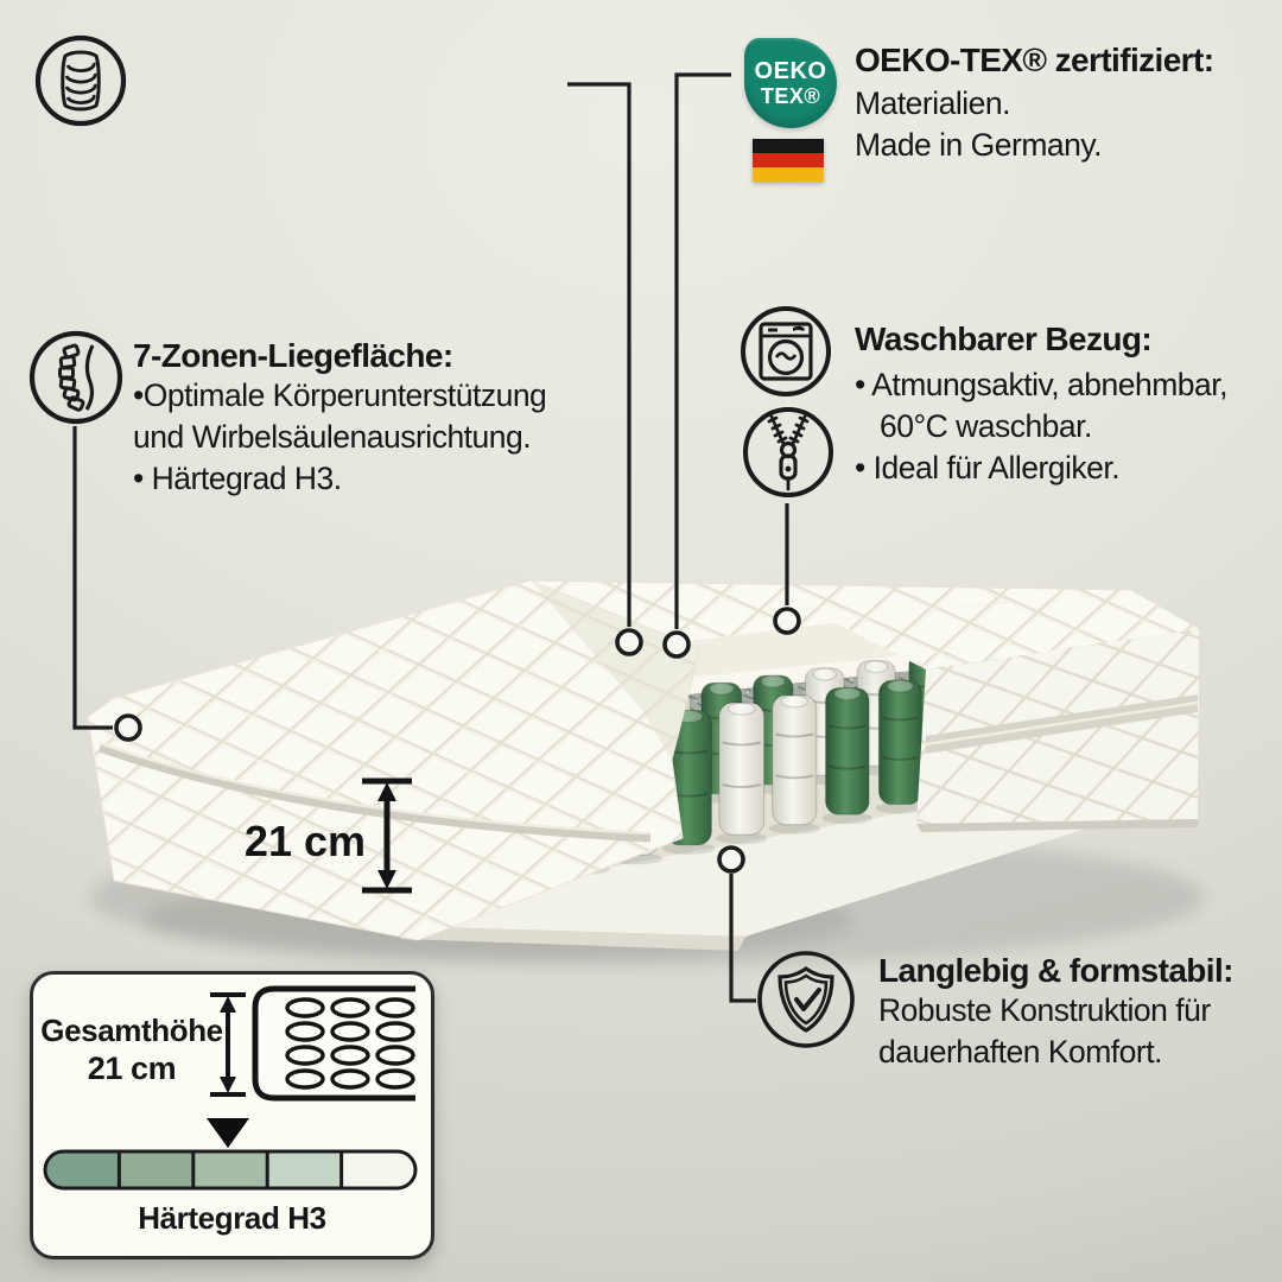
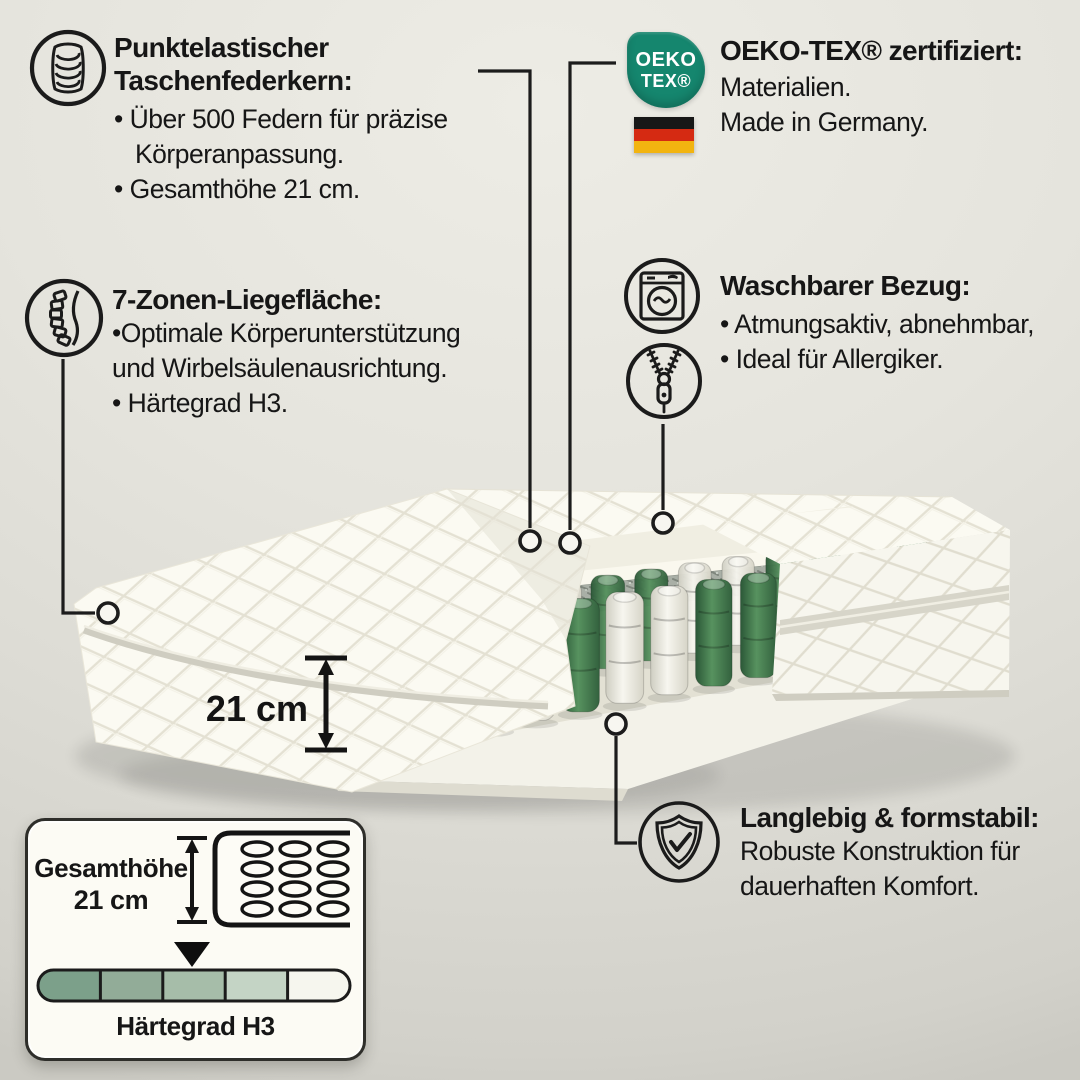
  21 cm
+ Punktelastischer
+ Taschenfederkern:
+ • Über 500 Federn für präzise
+ Körperanpassung.
+ • Gesamthöhe 21 cm.
  7-Zonen-Liegefläche:
  •Optimale Körperunterstützung
  und Wirbelsäulenausrichtung.
  • Härtegrad H3.
  OEKO
  TEX®
  OEKO-TEX® zertifiziert:
  Materialien.
  Made in Germany.
  Waschbarer Bezug:
  • Atmungsaktiv, abnehmbar,
- 60°C waschbar.
  • Ideal für Allergiker.
  Langlebig & formstabil:
  Robuste Konstruktion für
  dauerhaften Komfort.
  Gesamthöhe
  21 cm
  Härtegrad H3
